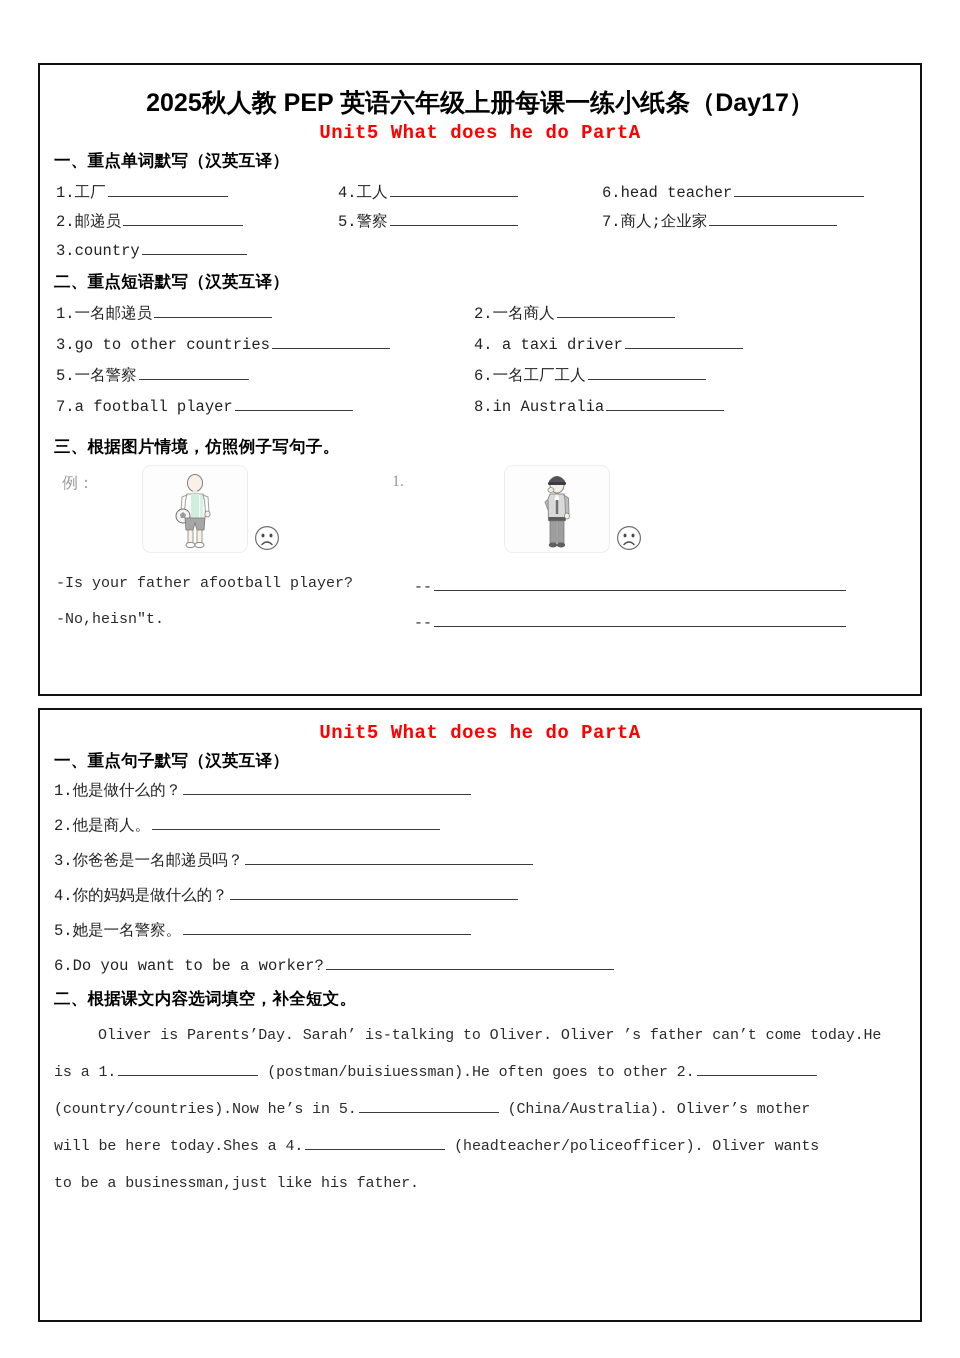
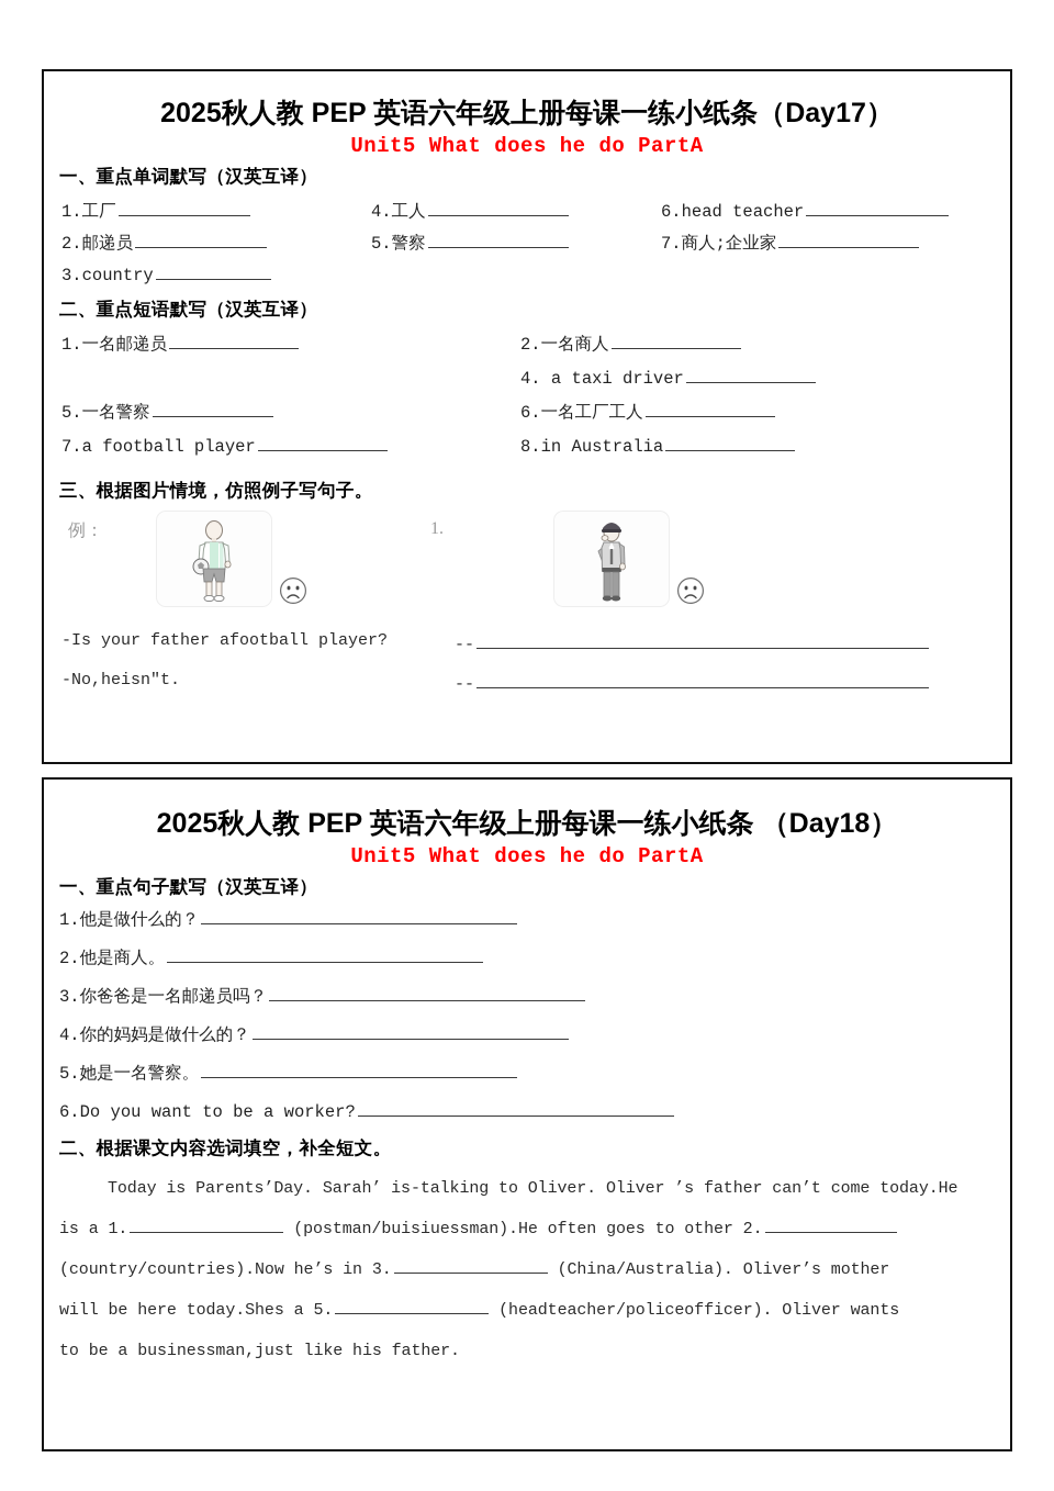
  2025秋人教 PEP 英语六年级上册每课一练小纸条（Day17）
  Unit5 What does he do PartA
  一、重点单词默写（汉英互译）
  1.工厂
  2.邮递员
  3.country
  4.工人
  5.警察
  6.head teacher
  7.商人;企业家
  二、重点短语默写（汉英互译）
  1.一名邮递员
  2.一名商人
- 3.go to other countries
  4. a taxi driver
  5.一名警察
  6.一名工厂工人
  7.a football player
  8.in Australia
  三、根据图片情境，仿照例子写句子。
  例：
  1.
  -Is your father afootball player?
  --
  -No,heisn"t.
  --
+ 2025秋人教 PEP 英语六年级上册每课一练小纸条 （Day18）
  Unit5 What does he do PartA
  一、重点句子默写（汉英互译）
  1.他是做什么的？
  2.他是商人。
  3.你爸爸是一名邮递员吗？
  4.你的妈妈是做什么的？
  5.她是一名警察。
  6.Do you want to be a worker?
  二、根据课文内容选词填空，补全短文。
- Oliver is Parents’Day. Sarah’ is-talking to Oliver. Oliver ’s father can’t come today.He
+ Today is Parents’Day. Sarah’ is-talking to Oliver. Oliver ’s father can’t come today.He
  is a 1. (postman/buisiuessman).He often goes to other 2.
- (country/countries).Now he’s in 5. (China/Australia). Oliver’s mother
+ (country/countries).Now he’s in 3. (China/Australia). Oliver’s mother
- will be here today.Shes a 4. (headteacher/policeofficer). Oliver wants
+ will be here today.Shes a 5. (headteacher/policeofficer). Oliver wants
  to be a businessman,just like his father.
